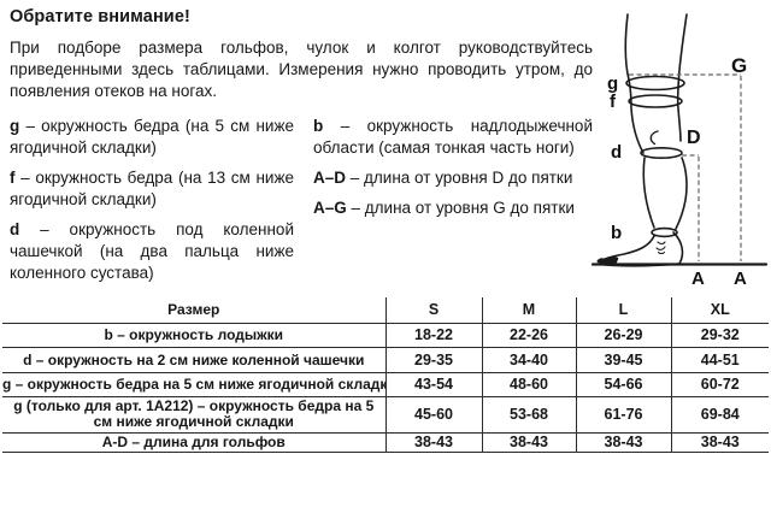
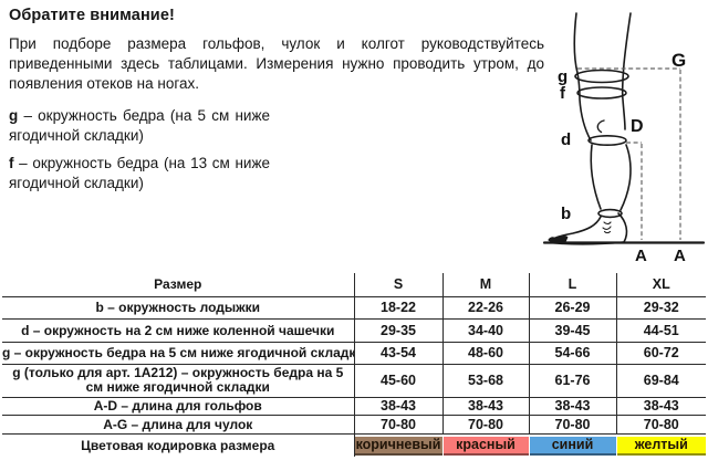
  Обратите внимание!
  При подборе размера гольфов, чулок и колгот руководствуйтесь приведенными здесь таблицами. Измерения нужно проводить утром, до появления отеков на ногах.
  g – окружность бедра (на 5 см ниже ягодичной складки)
  f – окружность бедра (на 13 см ниже ягодичной складки)
- d – окружность под коленной чашечкой (на два пальца ниже коленного сустава)
- b – окружность надлодыжечной области (самая тонкая часть ноги)
- A–D – длина от уровня D до пятки
- A–G – длина от уровня G до пятки
  g
  f
  d
  b
  D
  G
  A
  A
  Размер	S	M	L	XL
  b – окружность лодыжки	18-22	22-26	26-29	29-32
  d – окружность на 2 см ниже коленной чашечки	29-35	34-40	39-45	44-51
  g – окружность бедра на 5 см ниже ягодичной складк	43-54	48-60	54-66	60-72
  g (только для арт. 1А212) – окружность бедра на 5 см ниже ягодичной складки	45-60	53-68	61-76	69-84
  A-D – длина для гольфов	38-43	38-43	38-43	38-43
+ A-G – длина для чулок	70-80	70-80	70-80	70-80
+ Цветовая кодировка размера	коричневый	красный	синий	желтый
